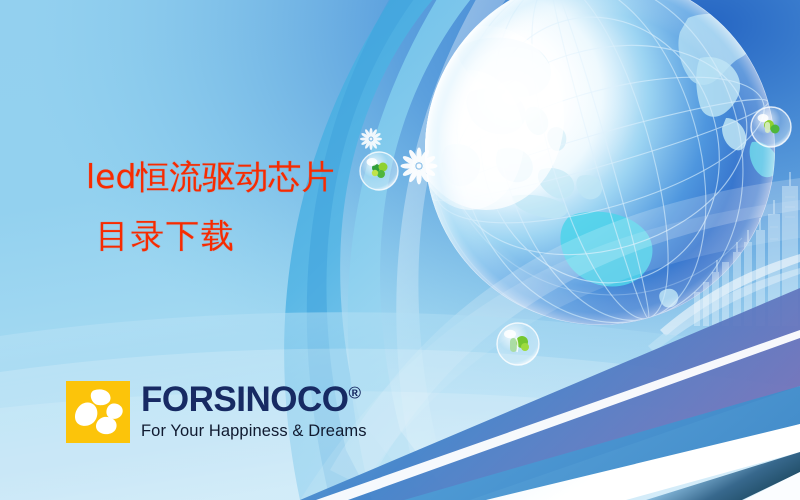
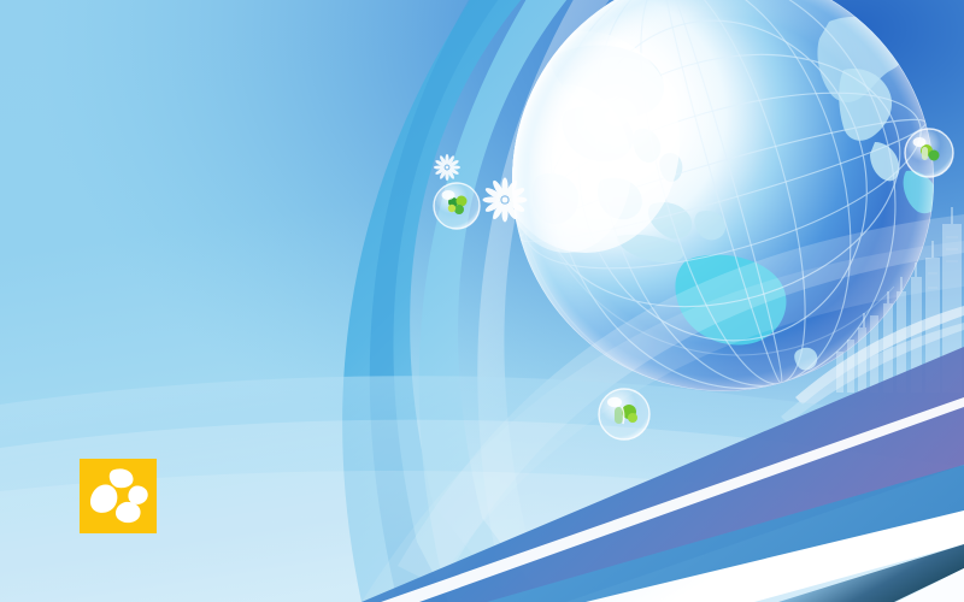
- led恒流驱动芯片
- 目录下载
- FORSINOCO®
- For Your Happiness & Dreams
